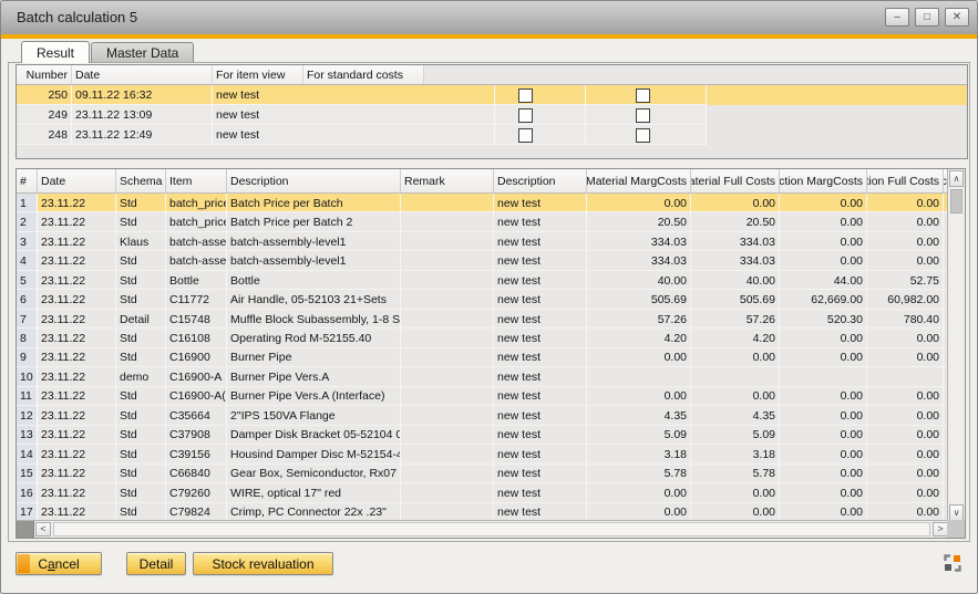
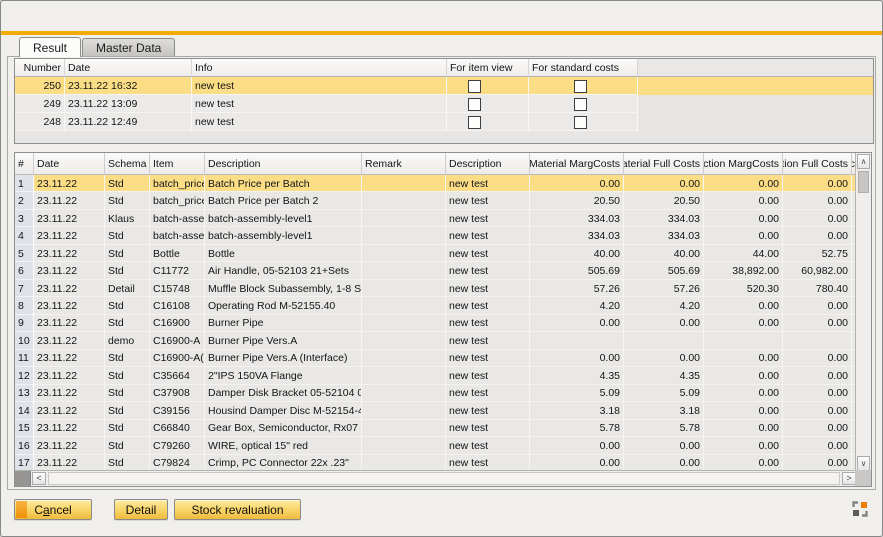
- Batch calculation 5
- –
- □
- ✕
  Result
  Master Data
  Number
  Date
+ Info
  For item view
  For standard costs
  250
- 09.11.22 16:32
+ 23.11.22 16:32
  new test
  249
  23.11.22 13:09
  new test
  248
  23.11.22 12:49
  new test
  #
  Date
  Schema
  Item
  Description
  Remark
  Description
  Material MargCosts
  aterial Full Costs
  ction MargCosts
  c
  1
  23.11.22
  Std
  batch_pric
  Batch Price per Batch
  new test
  0.00
  0.00
  0.00
  0.00
  2
  23.11.22
  Std
  batch_pric
  Batch Price per Batch 2
  new test
  20.50
  20.50
  0.00
  0.00
  3
  23.11.22
  Klaus
  batch-asse
  batch-assembly-level1
  new test
  334.03
  334.03
  0.00
  0.00
  4
  23.11.22
  Std
  batch-asse
  batch-assembly-level1
  new test
  334.03
  334.03
  0.00
  0.00
  5
  23.11.22
  Std
  Bottle
  Bottle
  new test
  40.00
  40.00
  44.00
  52.75
  6
  23.11.22
  Std
  C11772
  Air Handle, 05-52103 21+Sets
  new test
  505.69
  505.69
- 62,669.00
+ 38,892.00
  60,982.00
  7
  23.11.22
  Detail
  C15748
  Muffle Block Subassembly, 1-8 S
  new test
  57.26
  57.26
  520.30
  780.40
  8
  23.11.22
  Std
  C16108
  Operating Rod M-52155.40
  new test
  4.20
  4.20
  0.00
  0.00
  9
  23.11.22
  Std
  C16900
  Burner Pipe
  new test
  0.00
  0.00
  0.00
  0.00
  10
  23.11.22
  demo
  C16900-A
  Burner Pipe Vers.A
  new test
  11
  23.11.22
  Std
  C16900-A(
  Burner Pipe Vers.A (Interface)
  new test
  0.00
  0.00
  0.00
  0.00
  12
  23.11.22
  Std
  C35664
  2"IPS 150VA Flange
  new test
  4.35
  4.35
  0.00
  0.00
  13
  23.11.22
  Std
  C37908
  Damper Disk Bracket 05-52104 0
  new test
  5.09
  5.09
  0.00
  0.00
  14
  23.11.22
  Std
  C39156
  Housind Damper Disc M-52154-4
  new test
  3.18
  3.18
  0.00
  0.00
  15
  23.11.22
  Std
  C66840
  Gear Box, Semiconductor, Rx07
  new test
  5.78
  5.78
  0.00
  0.00
  16
  23.11.22
  Std
  C79260
- WIRE, optical 17" red
+ WIRE, optical 15" red
  new test
  0.00
  0.00
  0.00
  0.00
  17
  23.11.22
  Std
  C79824
  Crimp, PC Connector 22x .23"
  new test
  0.00
  0.00
  0.00
  0.00
  ∧
  ∨
  <
  >
  Cancel
  Detail
  Stock revaluation
